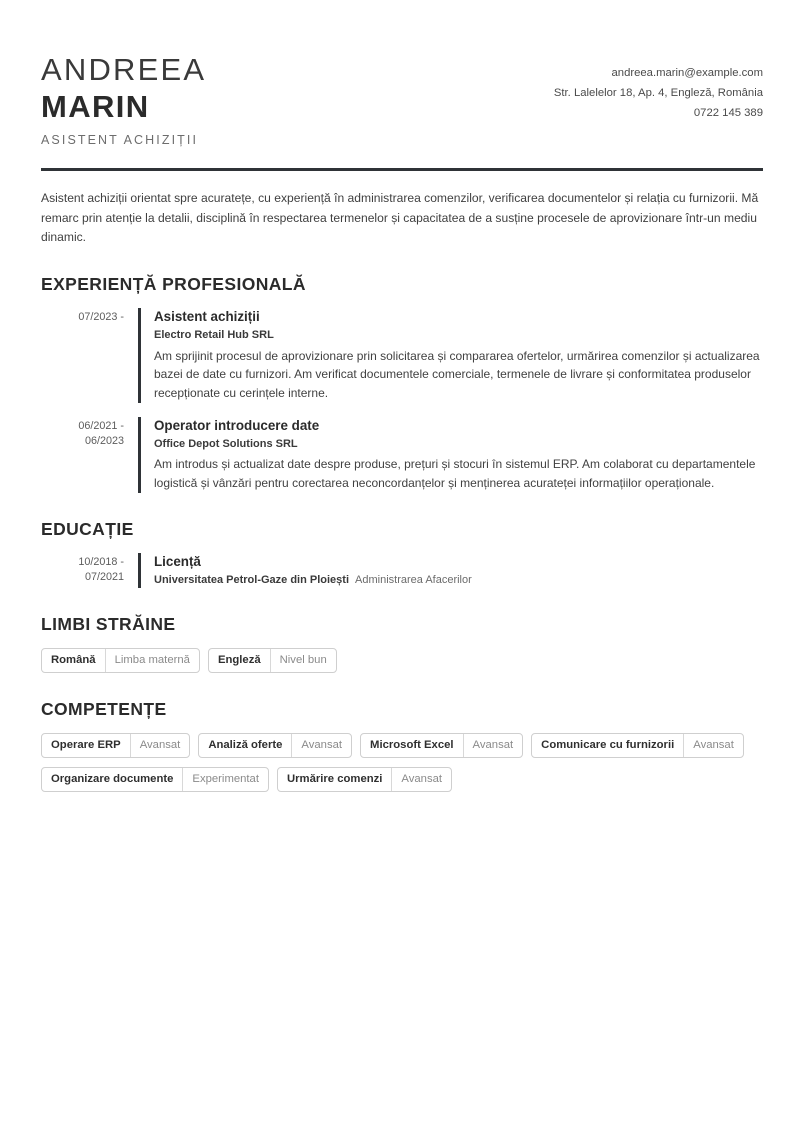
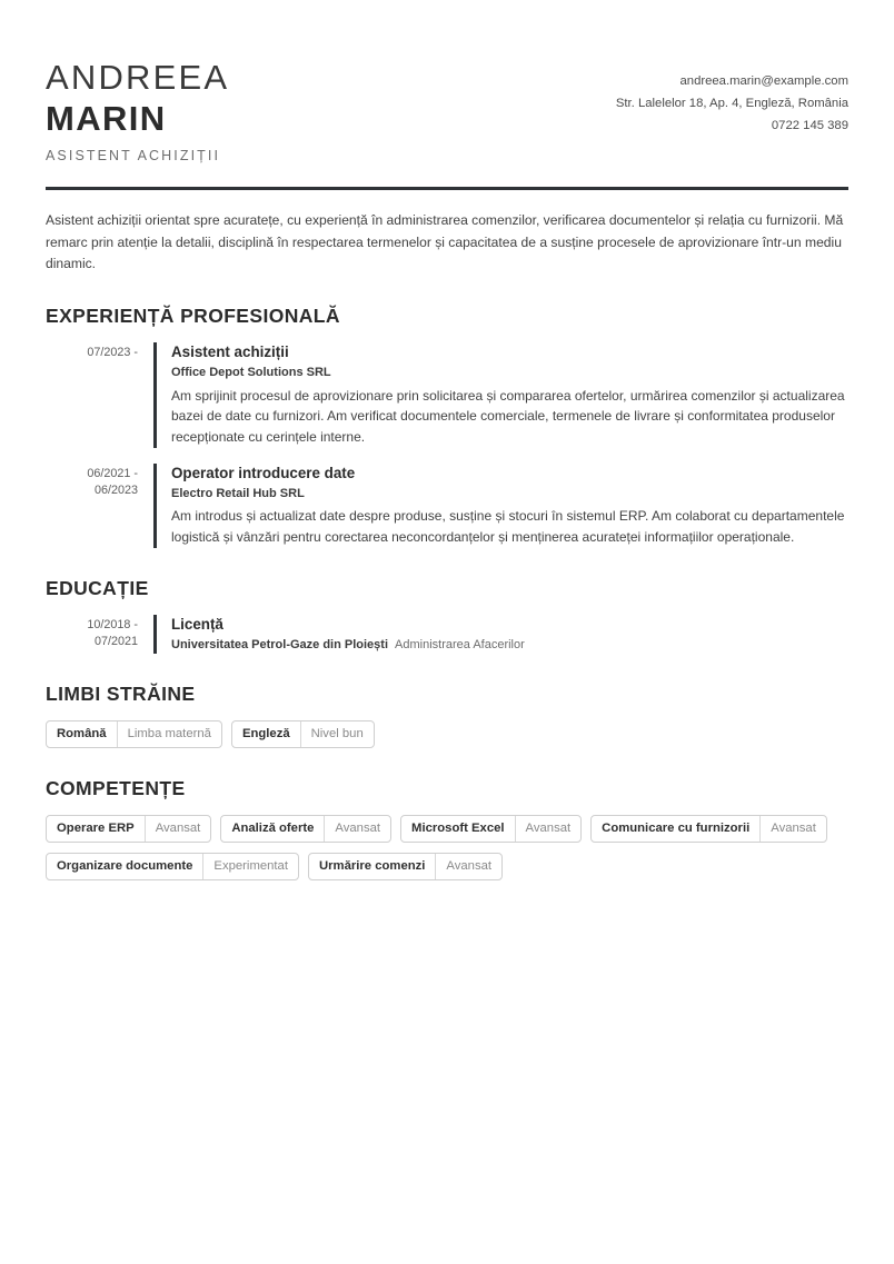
  ANDREEA
  MARIN
  ASISTENT ACHIZIȚII
  andreea.marin@example.com
  Str. Lalelelor 18, Ap. 4, Engleză, România
  0722 145 389
  Asistent achiziții orientat spre acuratețe, cu experiență în administrarea comenzilor, verificarea documentelor și relația cu furnizorii. Mă remarc prin atenție la detalii, disciplină în respectarea termenelor și capacitatea de a susține procesele de aprovizionare într-un mediu dinamic.
  EXPERIENȚĂ PROFESIONALĂ
  07/2023 -
  Asistent achiziții
- Electro Retail Hub SRL
+ Office Depot Solutions SRL
  Am sprijinit procesul de aprovizionare prin solicitarea și compararea ofertelor, urmărirea comenzilor și actualizarea bazei de date cu furnizori. Am verificat documentele comerciale, termenele de livrare și conformitatea produselor recepționate cu cerințele interne.
  06/2021 -
  06/2023
  Operator introducere date
- Office Depot Solutions SRL
+ Electro Retail Hub SRL
- Am introdus și actualizat date despre produse, prețuri și stocuri în sistemul ERP. Am colaborat cu departamentele logistică și vânzări pentru corectarea neconcordanțelor și menținerea acurateței informațiilor operaționale.
+ Am introdus și actualizat date despre produse, susține și stocuri în sistemul ERP. Am colaborat cu departamentele logistică și vânzări pentru corectarea neconcordanțelor și menținerea acurateței informațiilor operaționale.
  EDUCAȚIE
  10/2018 -
  07/2021
  Licență
  Universitatea Petrol-Gaze din Ploiești Administrarea Afacerilor
  LIMBI STRĂINE
  Română
  Limba maternă
  Engleză
  Nivel bun
  COMPETENȚE
  Operare ERP
  Avansat
  Analiză oferte
  Avansat
  Microsoft Excel
  Avansat
  Comunicare cu furnizorii
  Avansat
  Organizare documente
  Experimentat
  Urmărire comenzi
  Avansat
